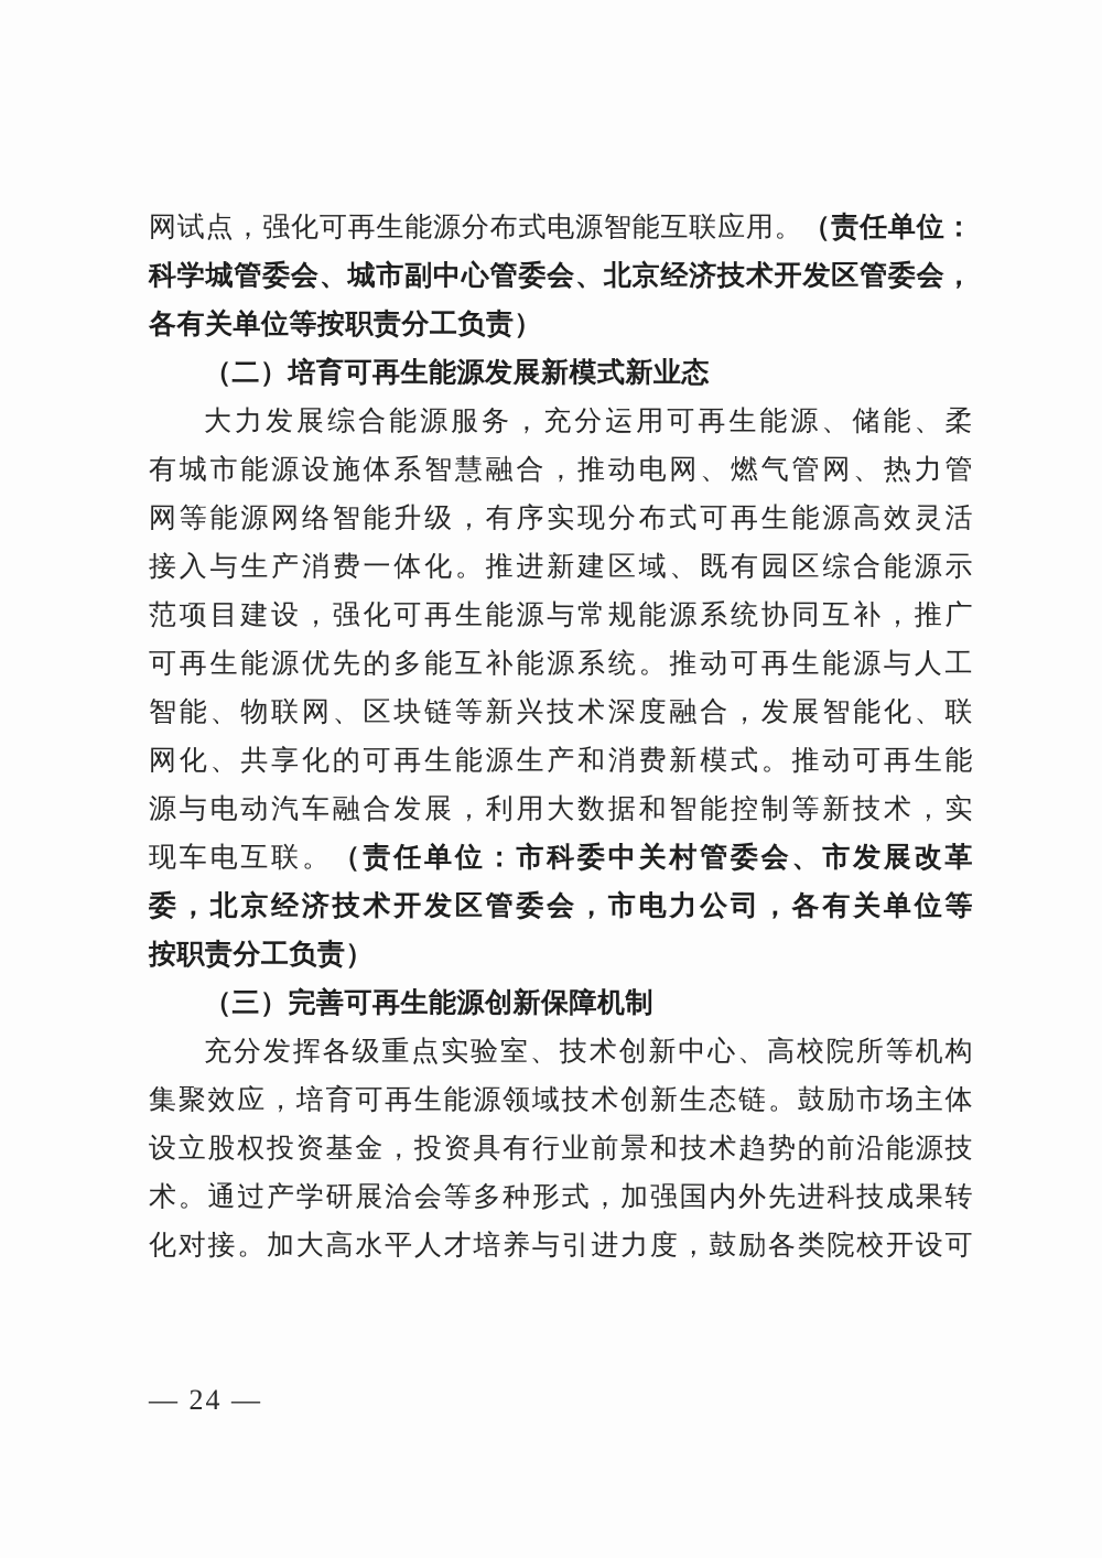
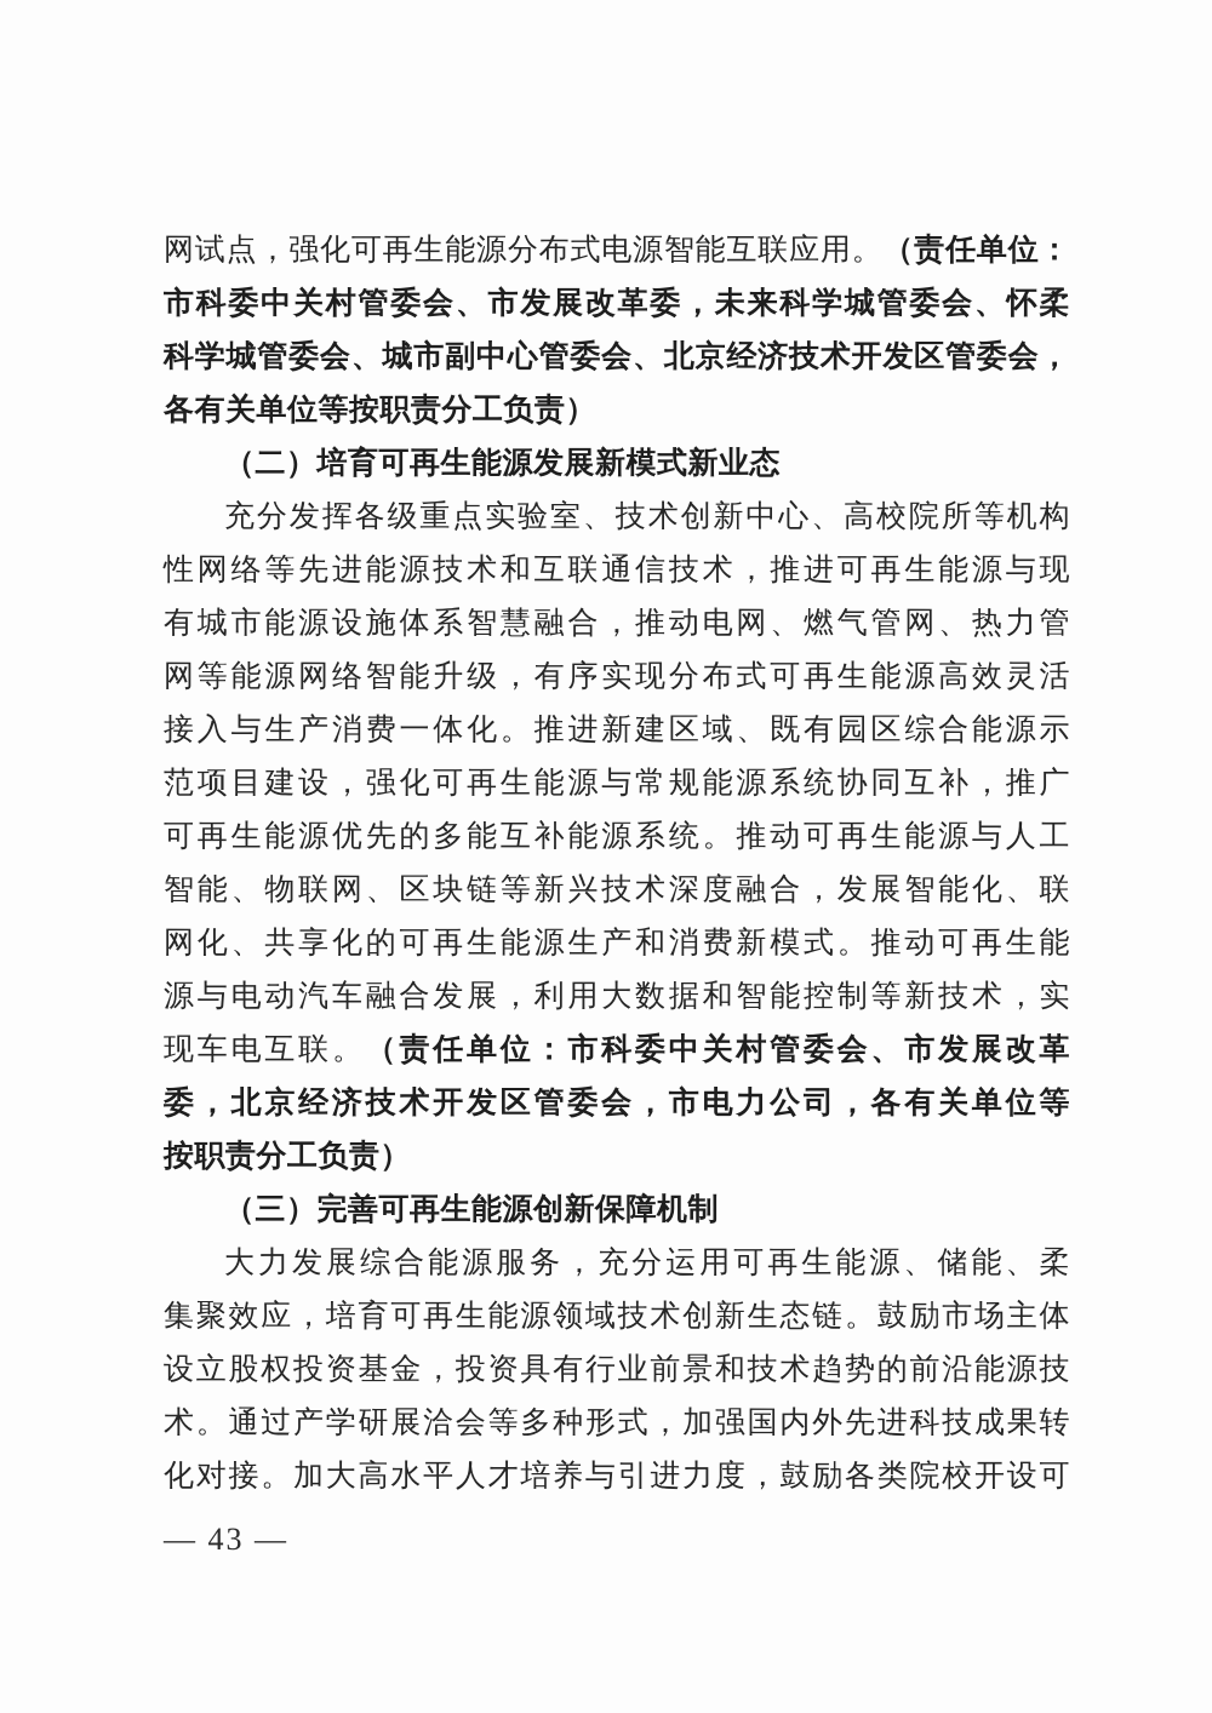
  网试点，强化可再生能源分布式电源智能互联应用。（责任单位：
+ 市科委中关村管委会、市发展改革委，未来科学城管委会、怀柔
  科学城管委会、城市副中心管委会、北京经济技术开发区管委会，
  各有关单位等按职责分工负责）
  （二）培育可再生能源发展新模式新业态
- 大力发展综合能源服务，充分运用可再生能源、储能、柔
+ 充分发挥各级重点实验室、技术创新中心、高校院所等机构
+ 性网络等先进能源技术和互联通信技术，推进可再生能源与现
  有城市能源设施体系智慧融合，推动电网、燃气管网、热力管
  网等能源网络智能升级，有序实现分布式可再生能源高效灵活
  接入与生产消费一体化。推进新建区域、既有园区综合能源示
  范项目建设，强化可再生能源与常规能源系统协同互补，推广
  可再生能源优先的多能互补能源系统。推动可再生能源与人工
  智能、物联网、区块链等新兴技术深度融合，发展智能化、联
  网化、共享化的可再生能源生产和消费新模式。推动可再生能
  源与电动汽车融合发展，利用大数据和智能控制等新技术，实
  现车电互联。（责任单位：市科委中关村管委会、市发展改革
  委，北京经济技术开发区管委会，市电力公司，各有关单位等
  按职责分工负责）
  （三）完善可再生能源创新保障机制
- 充分发挥各级重点实验室、技术创新中心、高校院所等机构
+ 大力发展综合能源服务，充分运用可再生能源、储能、柔
  集聚效应，培育可再生能源领域技术创新生态链。鼓励市场主体
  设立股权投资基金，投资具有行业前景和技术趋势的前沿能源技
  术。通过产学研展洽会等多种形式，加强国内外先进科技成果转
  化对接。加大高水平人才培养与引进力度，鼓励各类院校开设可
- — 24 —
+ — 43 —
